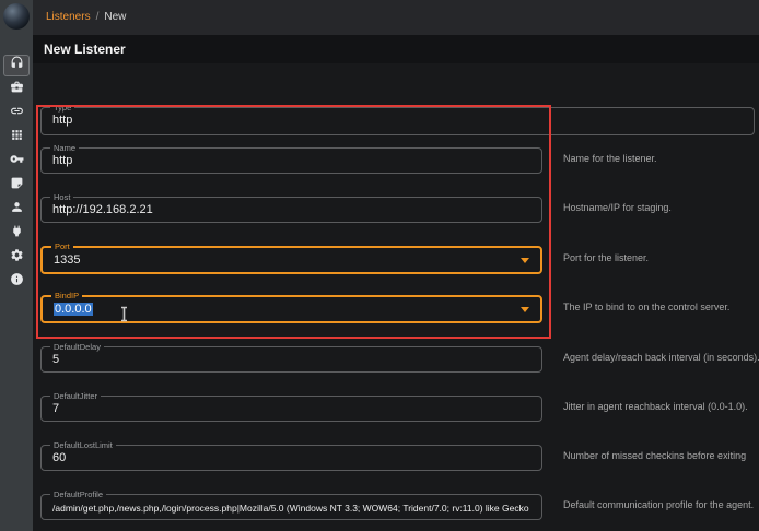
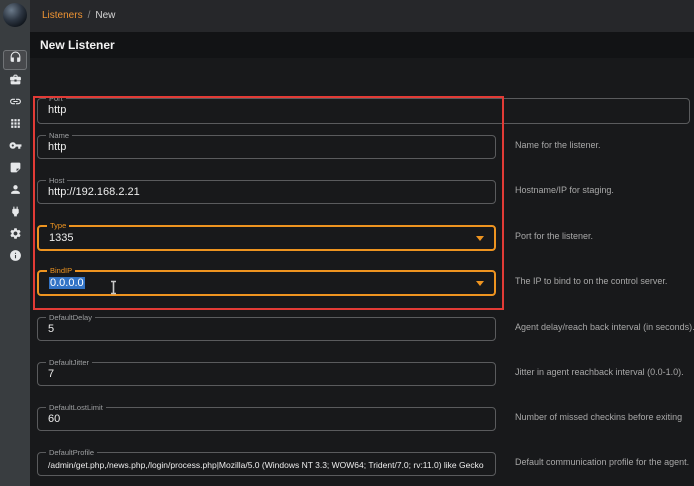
  Listeners / New
  New Listener
- Type
+ Port
  http
  Name
  http
  Name for the listener.
  Host
  http://192.168.2.21
  Hostname/IP for staging.
- Port
+ Type
  1335
  Port for the listener.
  BindIP
  0.0.0.0
  The IP to bind to on the control server.
  DefaultDelay
  5
  Agent delay/reach back interval (in seconds).
  DefaultJitter
  7
  Jitter in agent reachback interval (0.0-1.0).
  DefaultLostLimit
  60
  Number of missed checkins before exiting
  DefaultProfile
  /admin/get.php,/news.php,/login/process.php|Mozilla/5.0 (Windows NT 3.3; WOW64; Trident/7.0; rv:11.0) like Gecko
  Default communication profile for the agent.
